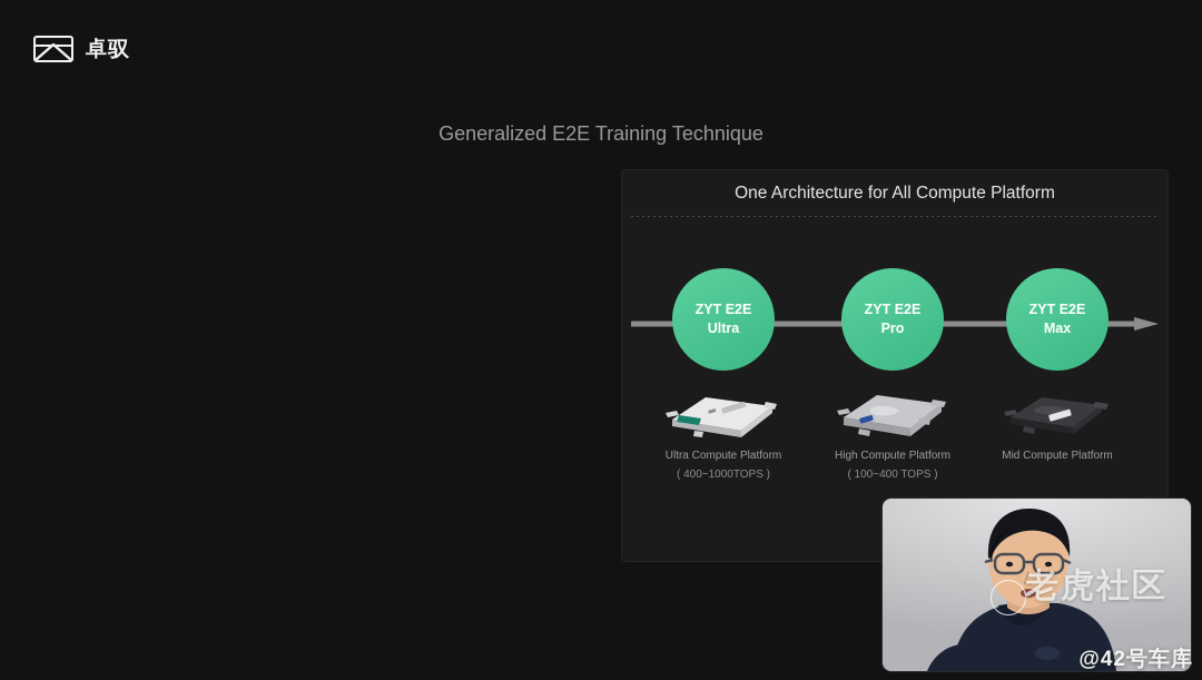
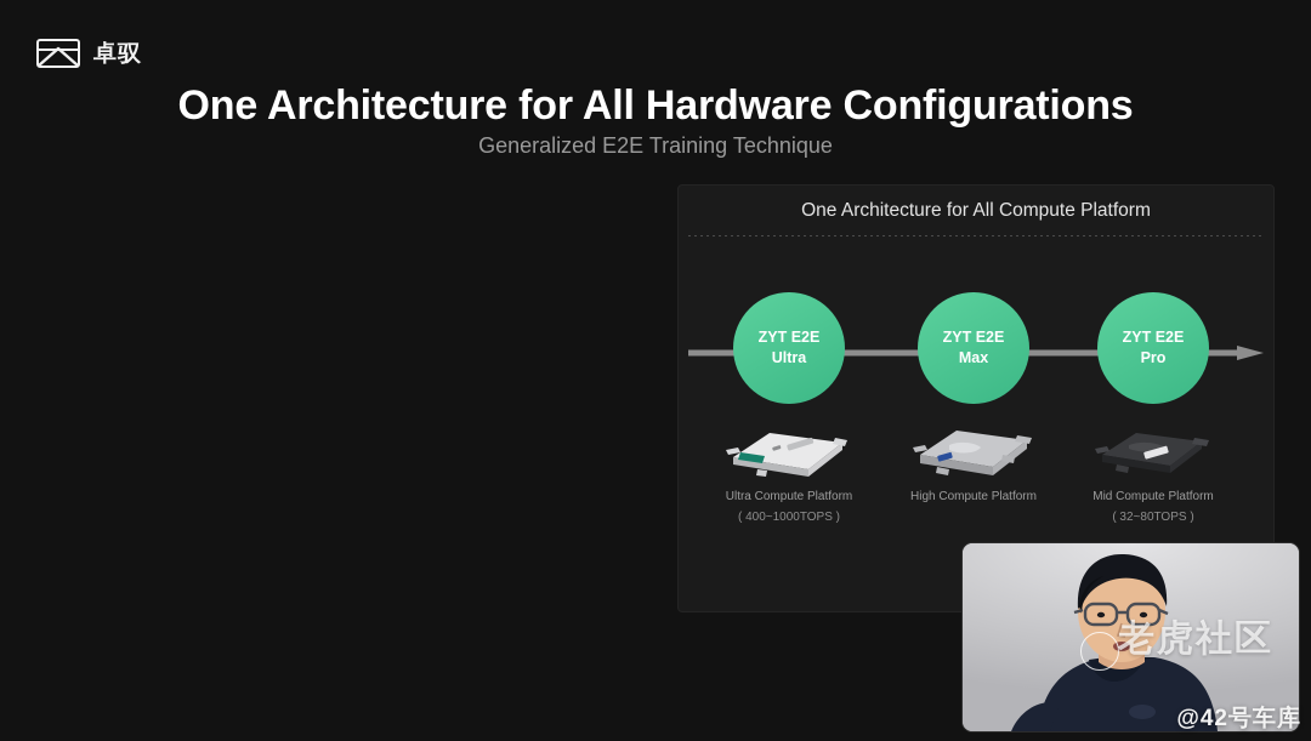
  卓驭
+ One Architecture for All Hardware Configurations
  Generalized E2E Training Technique
  One Architecture for All Compute Platform
  ZYT E2E
  Ultra
  ZYT E2E
- Pro
+ Max
  ZYT E2E
- Max
+ Pro
  Ultra Compute Platform
  ( 400~1000TOPS )
  High Compute Platform
- ( 100~400 TOPS )
  Mid Compute Platform
+ ( 32~80TOPS )
  老虎社区
  @42号车库
